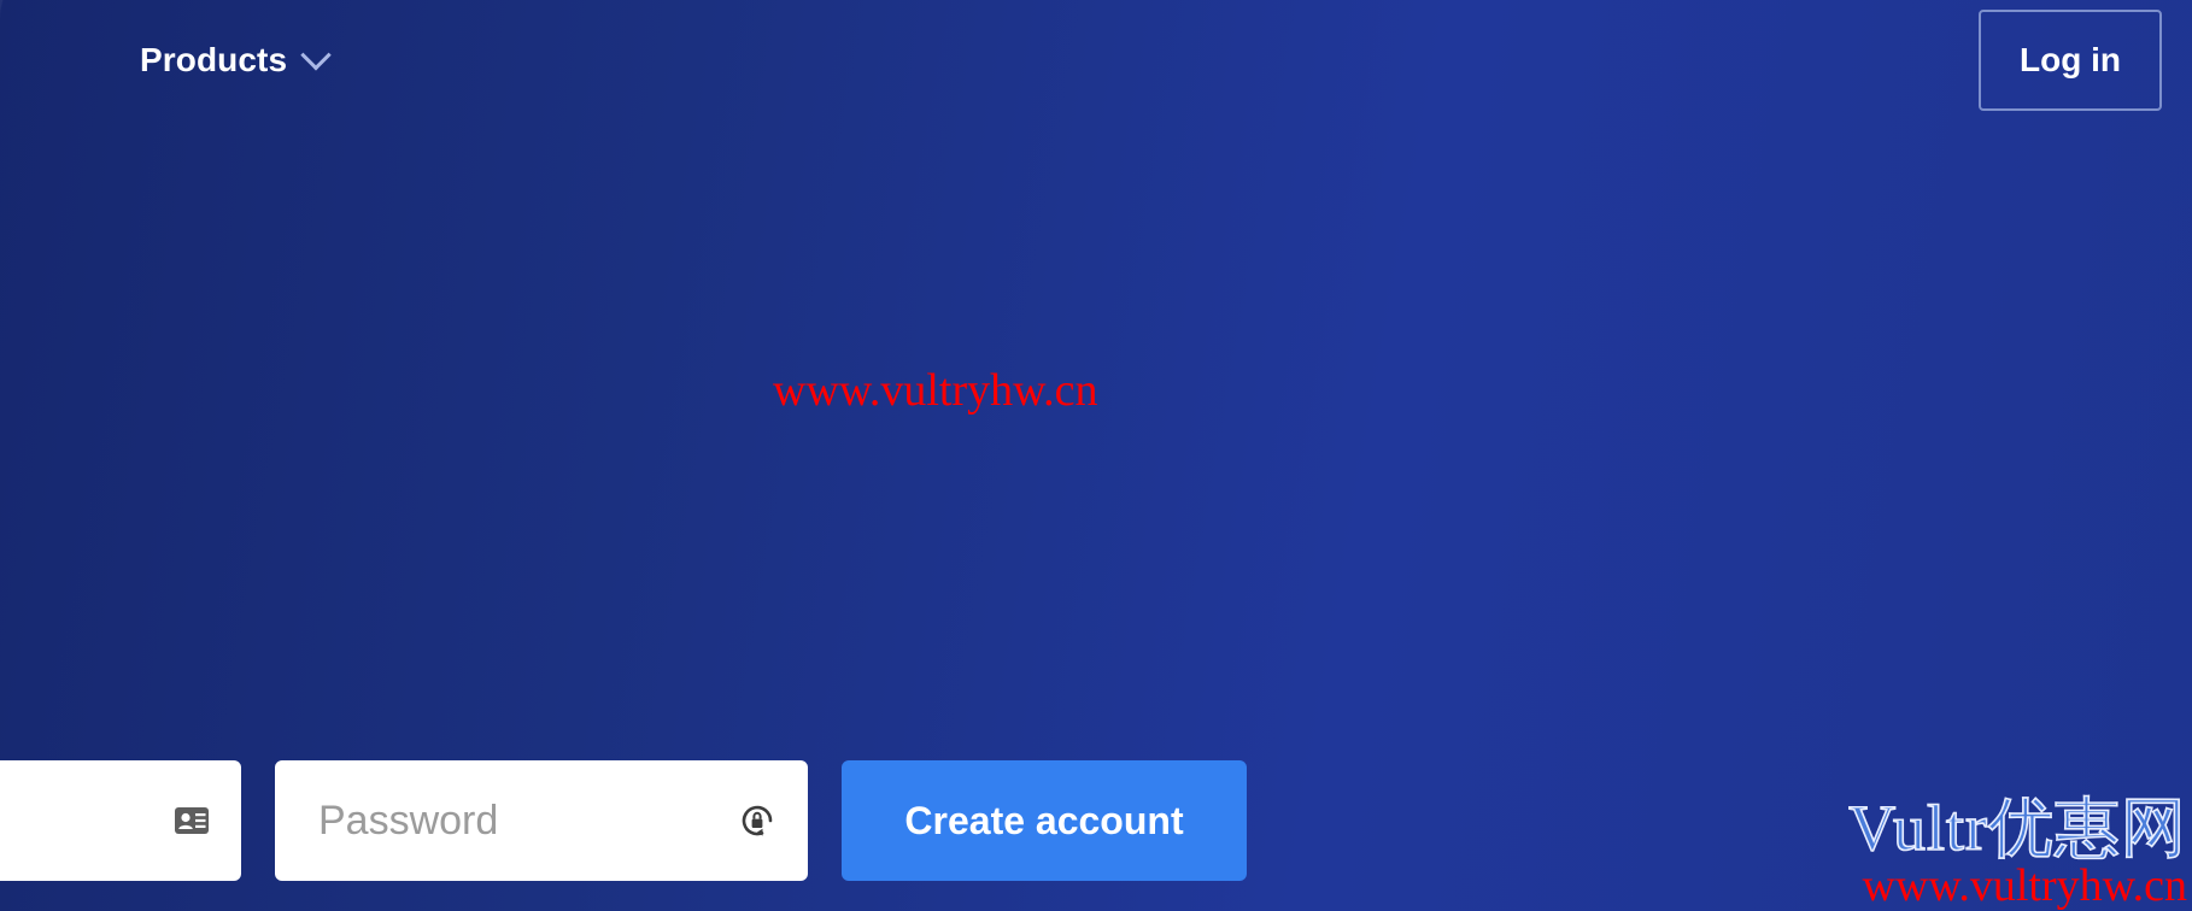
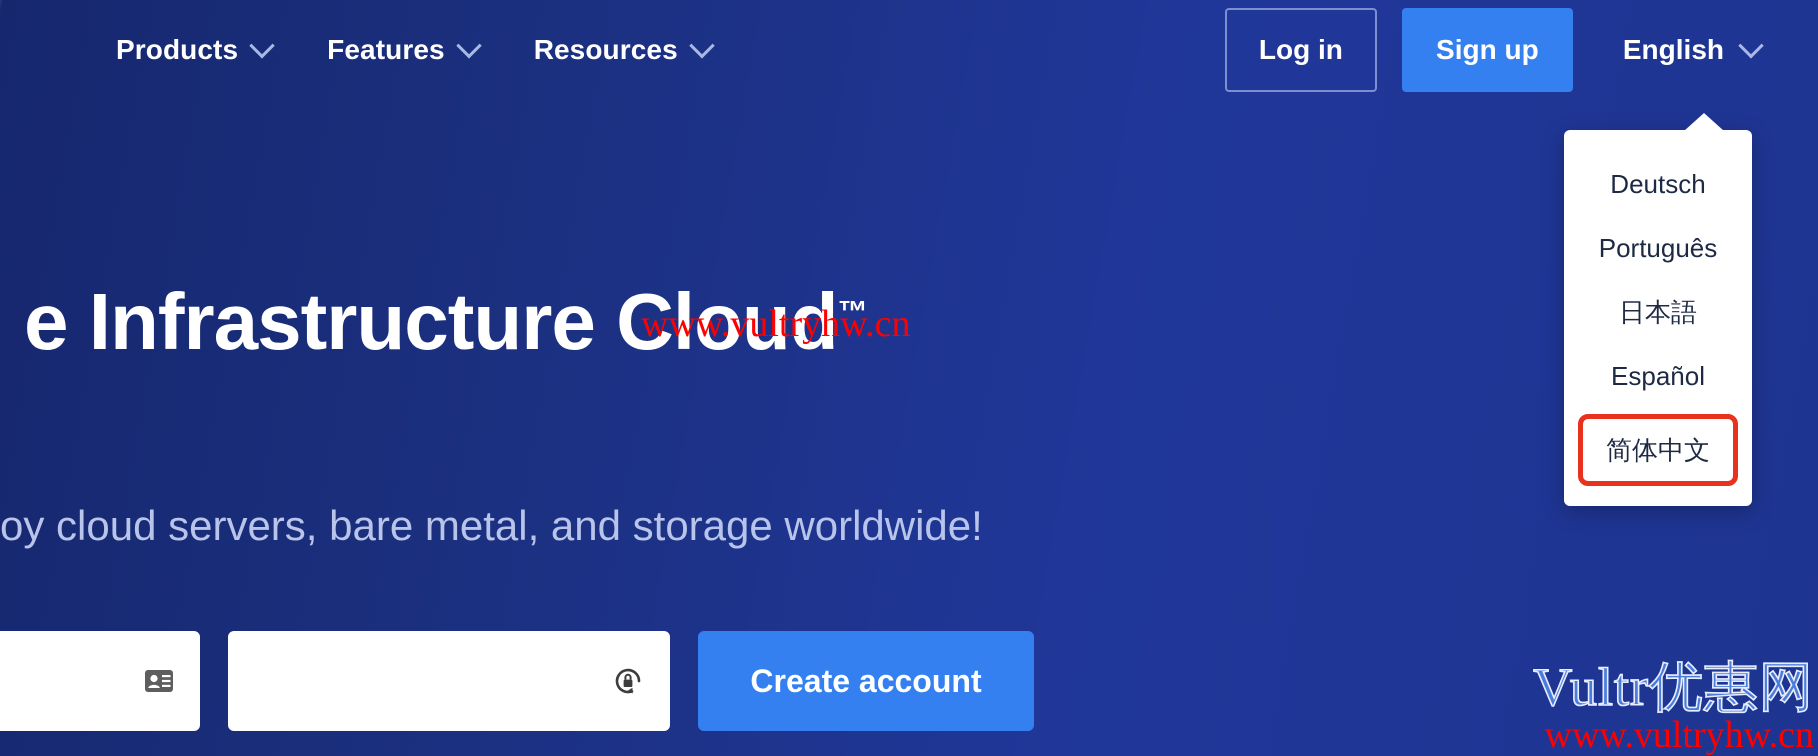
  Products
+ Features
+ Resources
  Log in
+ Sign up
+ English
+ Deutsch
+ Português
+ 日本語
+ Español
+ 简体中文
+ e Infrastructure Cloud™
+ oy cloud servers, bare metal, and storage worldwide!
  www.vultryhw.cn
- Password
  Create account
  Vultr优惠网
  www.vultryhw.cn
